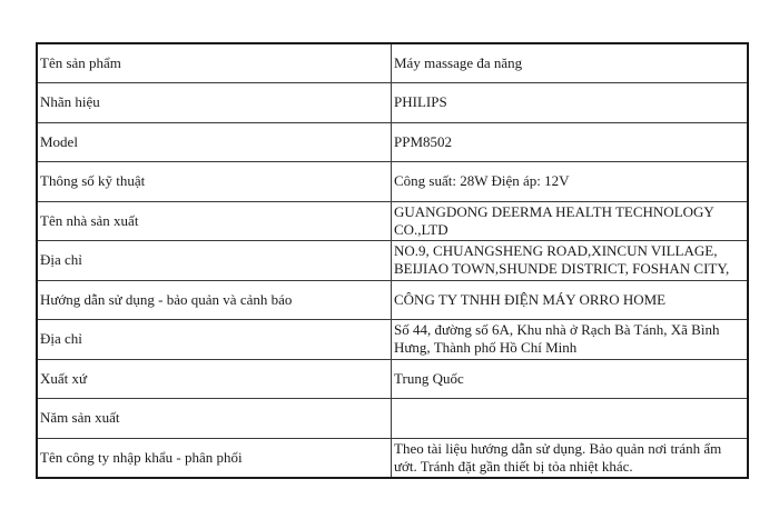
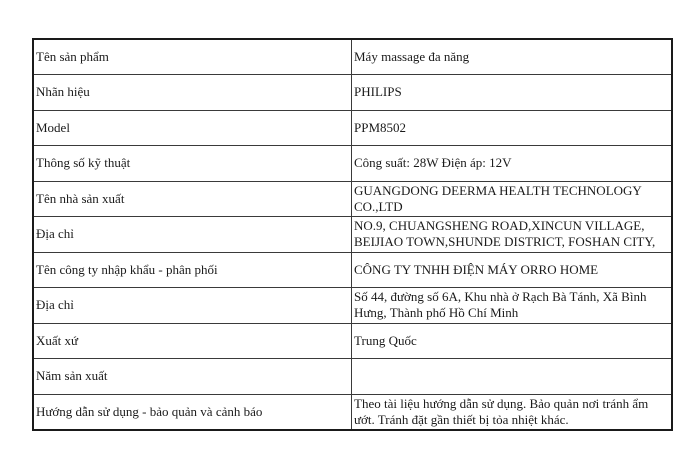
  Tên sản phẩm	Máy massage đa năng
  Nhãn hiệu	PHILIPS
  Model	PPM8502
  Thông số kỹ thuật	Công suất: 28W Điện áp: 12V
  Tên nhà sản xuất	GUANGDONG DEERMA HEALTH TECHNOLOGY CO.,LTD
  Địa chỉ	NO.9, CHUANGSHENG ROAD,XINCUN VILLAGE, BEIJIAO TOWN,SHUNDE DISTRICT, FOSHAN CITY,
- Hướng dẫn sử dụng - bảo quản và cảnh báo	CÔNG TY TNHH ĐIỆN MÁY ORRO HOME
+ Tên công ty nhập khẩu - phân phối	CÔNG TY TNHH ĐIỆN MÁY ORRO HOME
  Địa chỉ	Số 44, đường số 6A, Khu nhà ở Rạch Bà Tánh, Xã Bình Hưng, Thành phố Hồ Chí Minh
  Xuất xứ	Trung Quốc
  Năm sản xuất
- Tên công ty nhập khẩu - phân phối	Theo tài liệu hướng dẫn sử dụng. Bảo quản nơi tránh ẩm ướt. Tránh đặt gần thiết bị tỏa nhiệt khác.
+ Hướng dẫn sử dụng - bảo quản và cảnh báo	Theo tài liệu hướng dẫn sử dụng. Bảo quản nơi tránh ẩm ướt. Tránh đặt gần thiết bị tỏa nhiệt khác.
